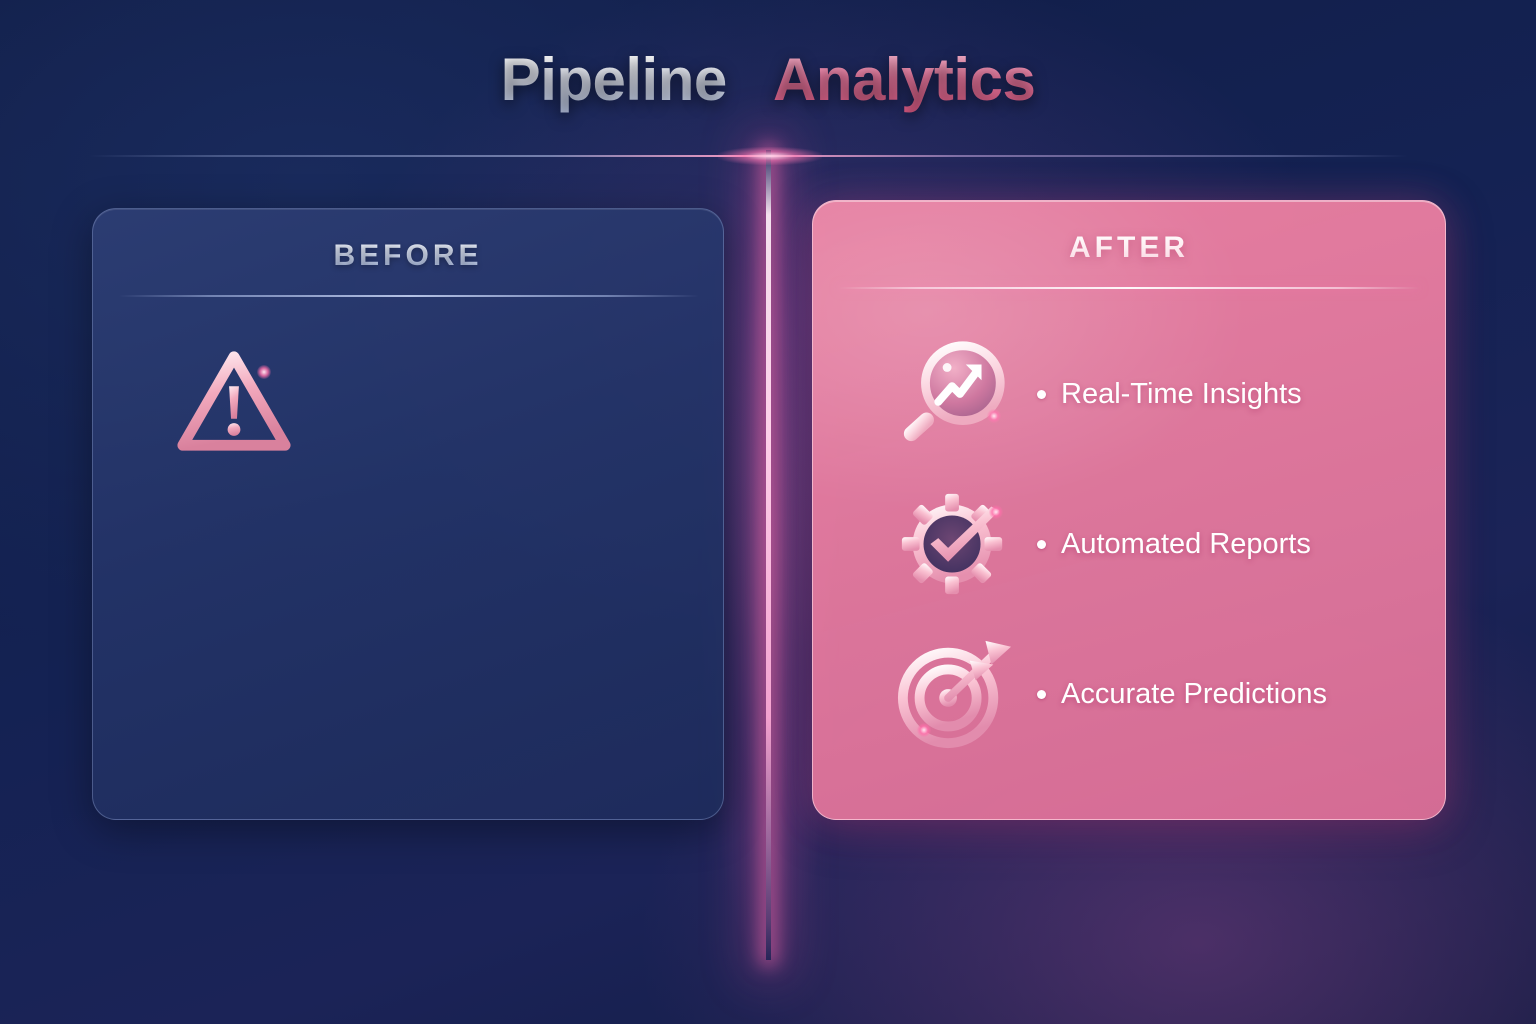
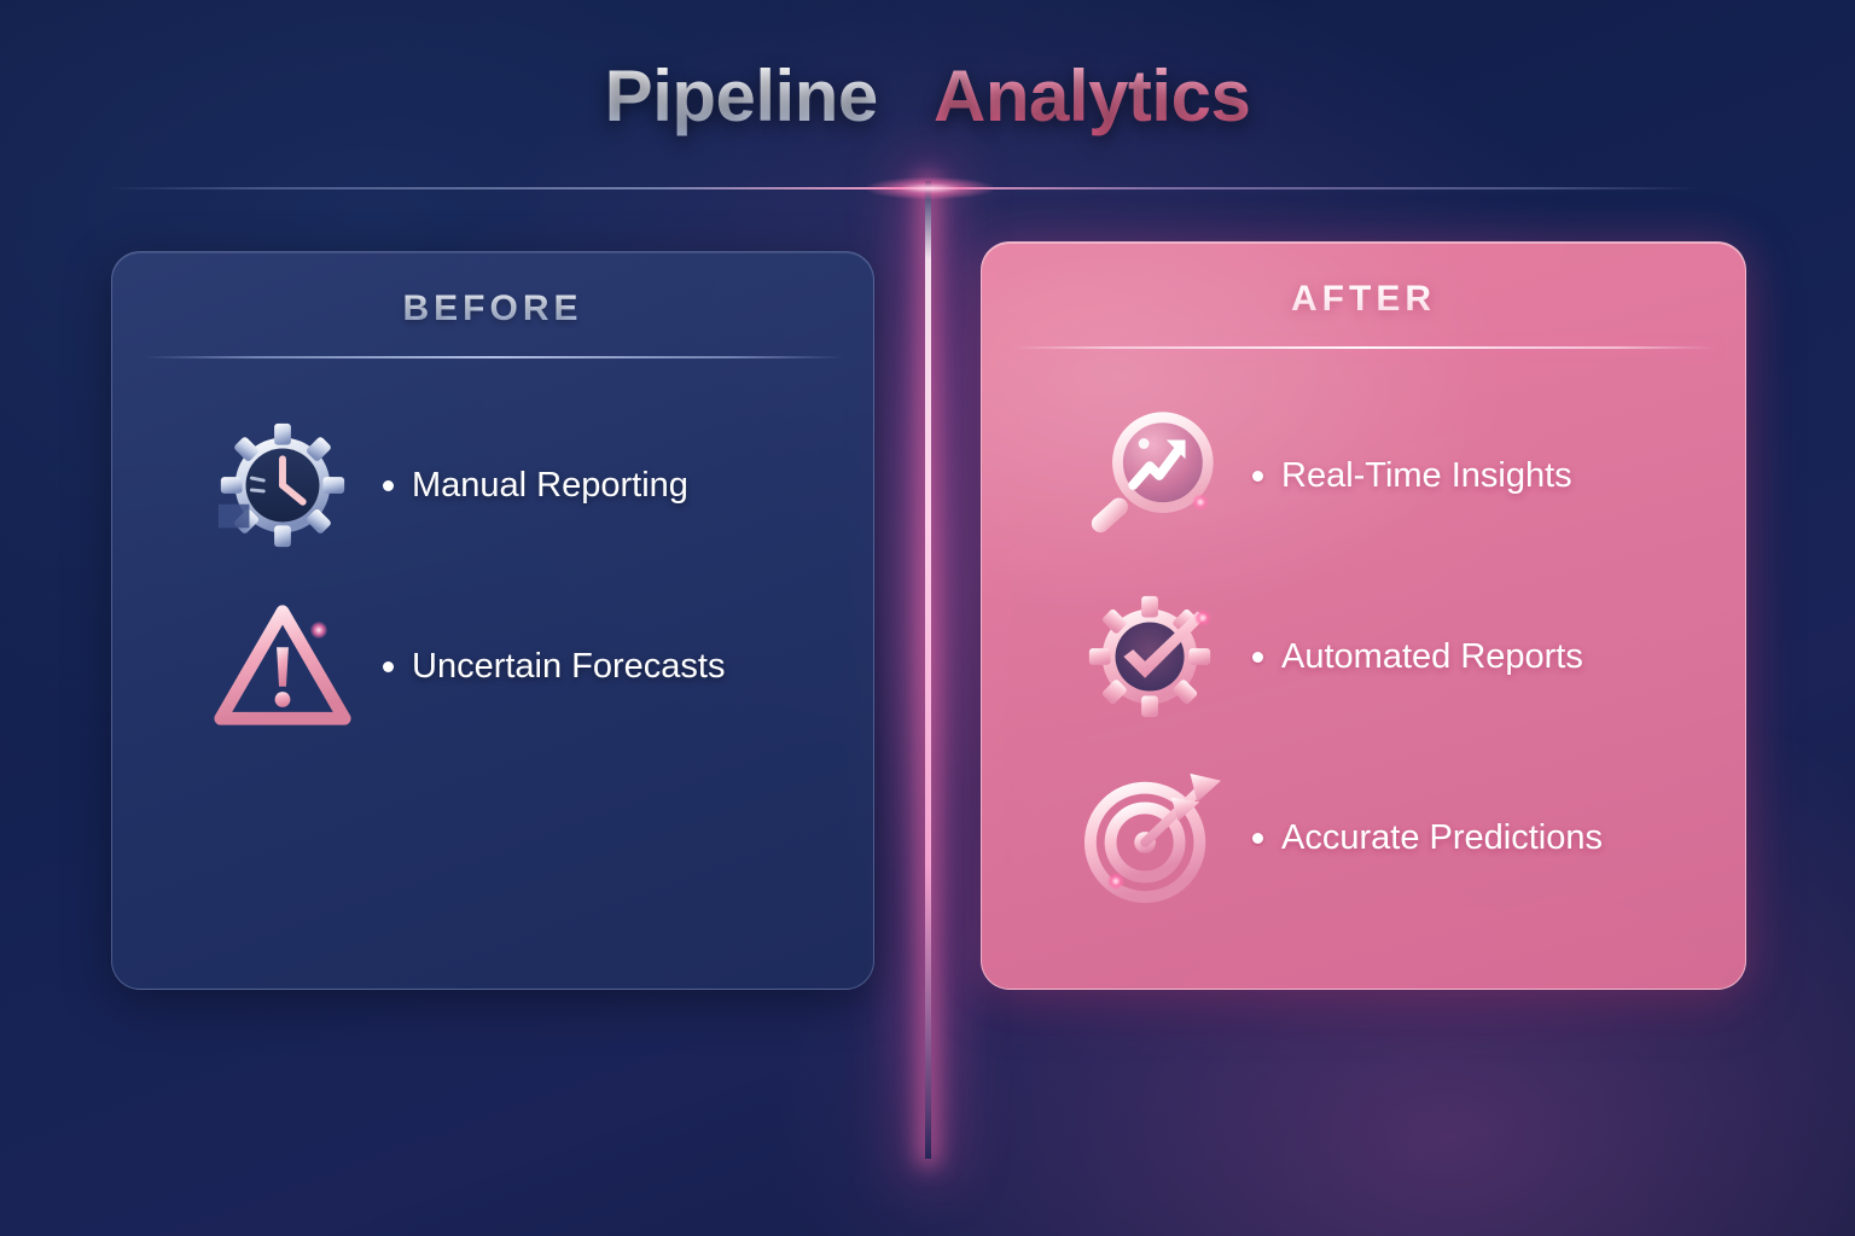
  Pipeline Analytics
  BEFORE
+ Manual Reporting
+ Uncertain Forecasts
